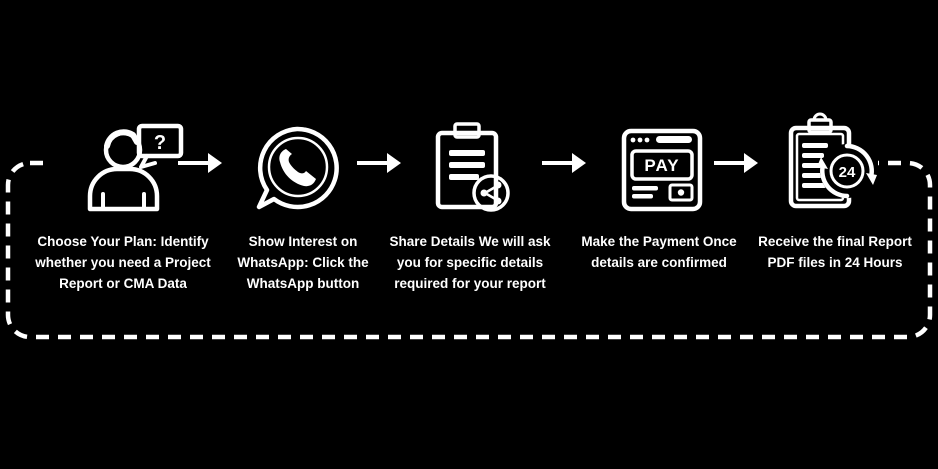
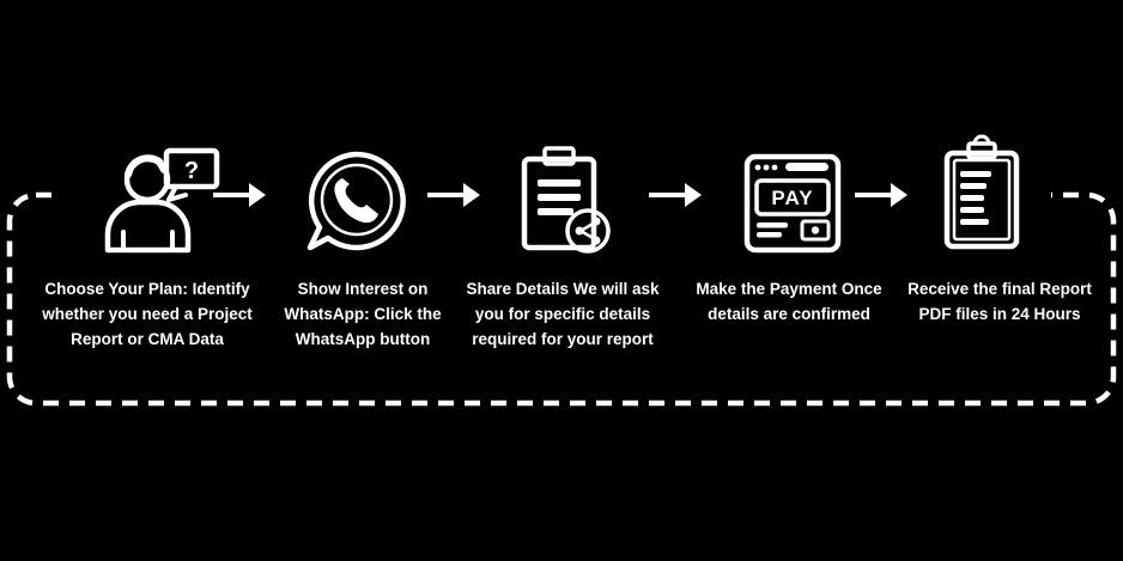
  ?
  PAY
- 24
  Choose Your Plan: Identify
  whether you need a Project
  Report or CMA Data
  Show Interest on
  WhatsApp: Click the
  WhatsApp button
  Share Details We will ask
  you for specific details
  required for your report
  Make the Payment Once
  details are confirmed
  Receive the final Report
  PDF files in 24 Hours
